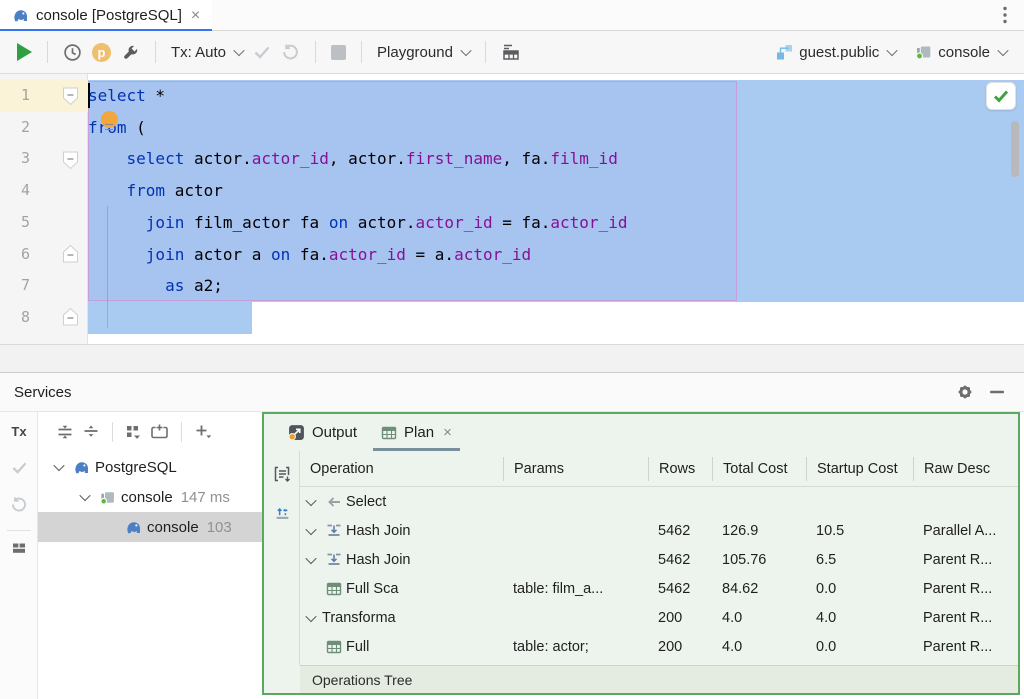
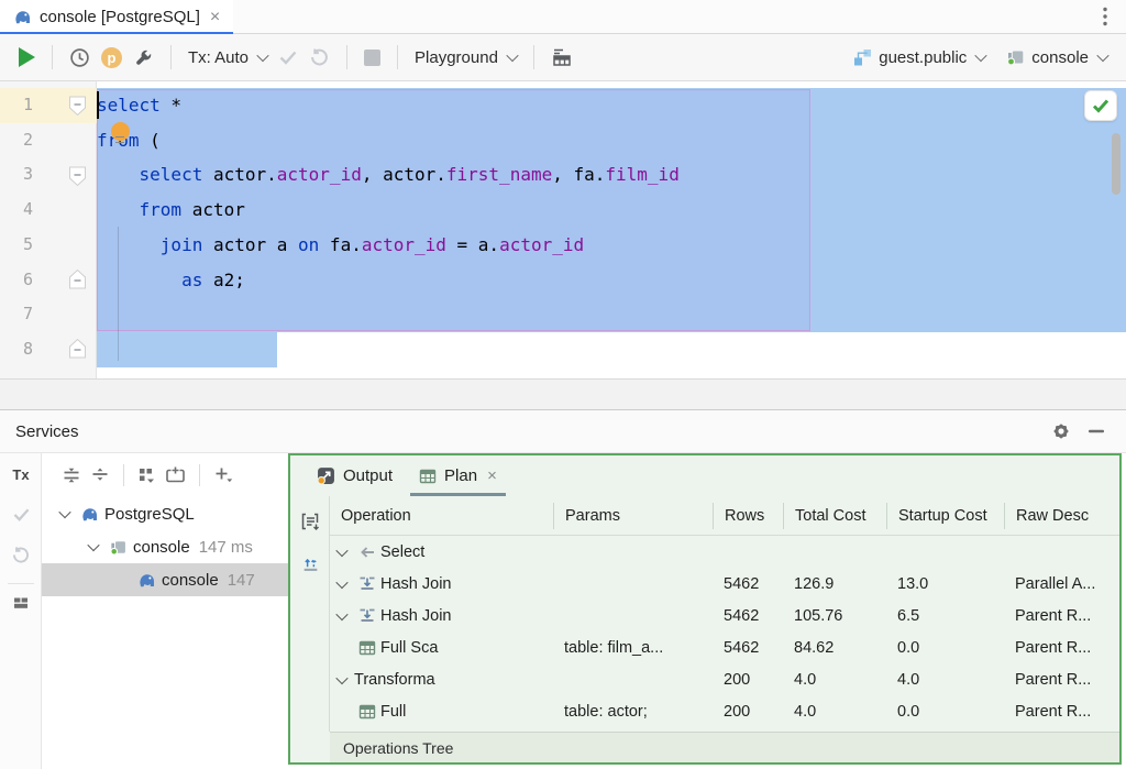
  console [PostgreSQL]
  ×
  p
  Tx: Auto
  Playground
  guest.public
  console
  1
  2
  3
  4
  5
  6
  7
  8
  select *
  frm (
  select actor.actor_id, actor.first_name, fa.film_id
  from actor
- join film_actor fa on actor.actor_id = fa.actor_id
  join actor a on fa.actor_id = a.actor_id
  as a2;
  Services
  Tx
  PostgreSQL
  console
  147 ms
  console
- 103
+ 147
  Output
  Plan
  ×
  Operation
  Params
  Rows
  Total Cost
  Startup Cost
  Raw Desc
  Select
  Hash Join
  5462
  126.9
- 10.5
+ 13.0
  Parallel A...
  Hash Join
  5462
  105.76
  6.5
  Parent R...
  Full Sca
  table: film_a...
  5462
  84.62
  0.0
  Parent R...
  Transforma
  200
  4.0
  4.0
  Parent R...
  Full
  table: actor;
  200
  4.0
  0.0
  Parent R...
  Operations Tree
